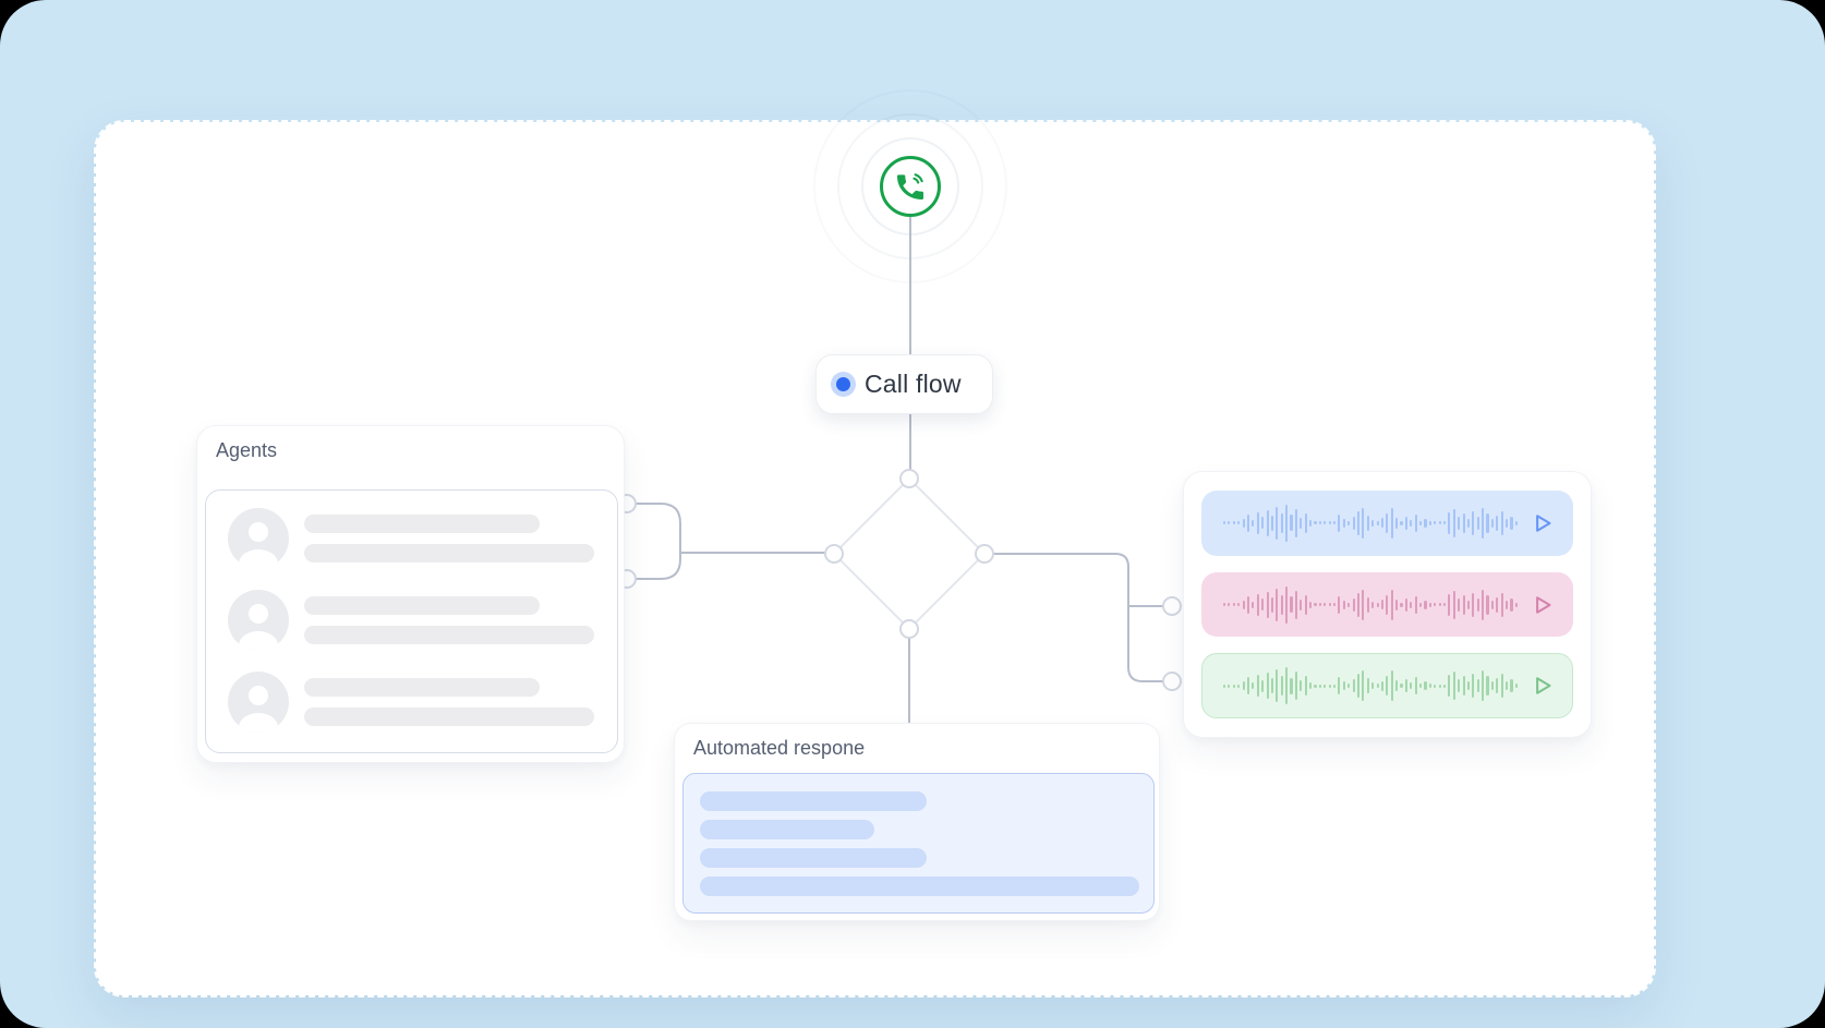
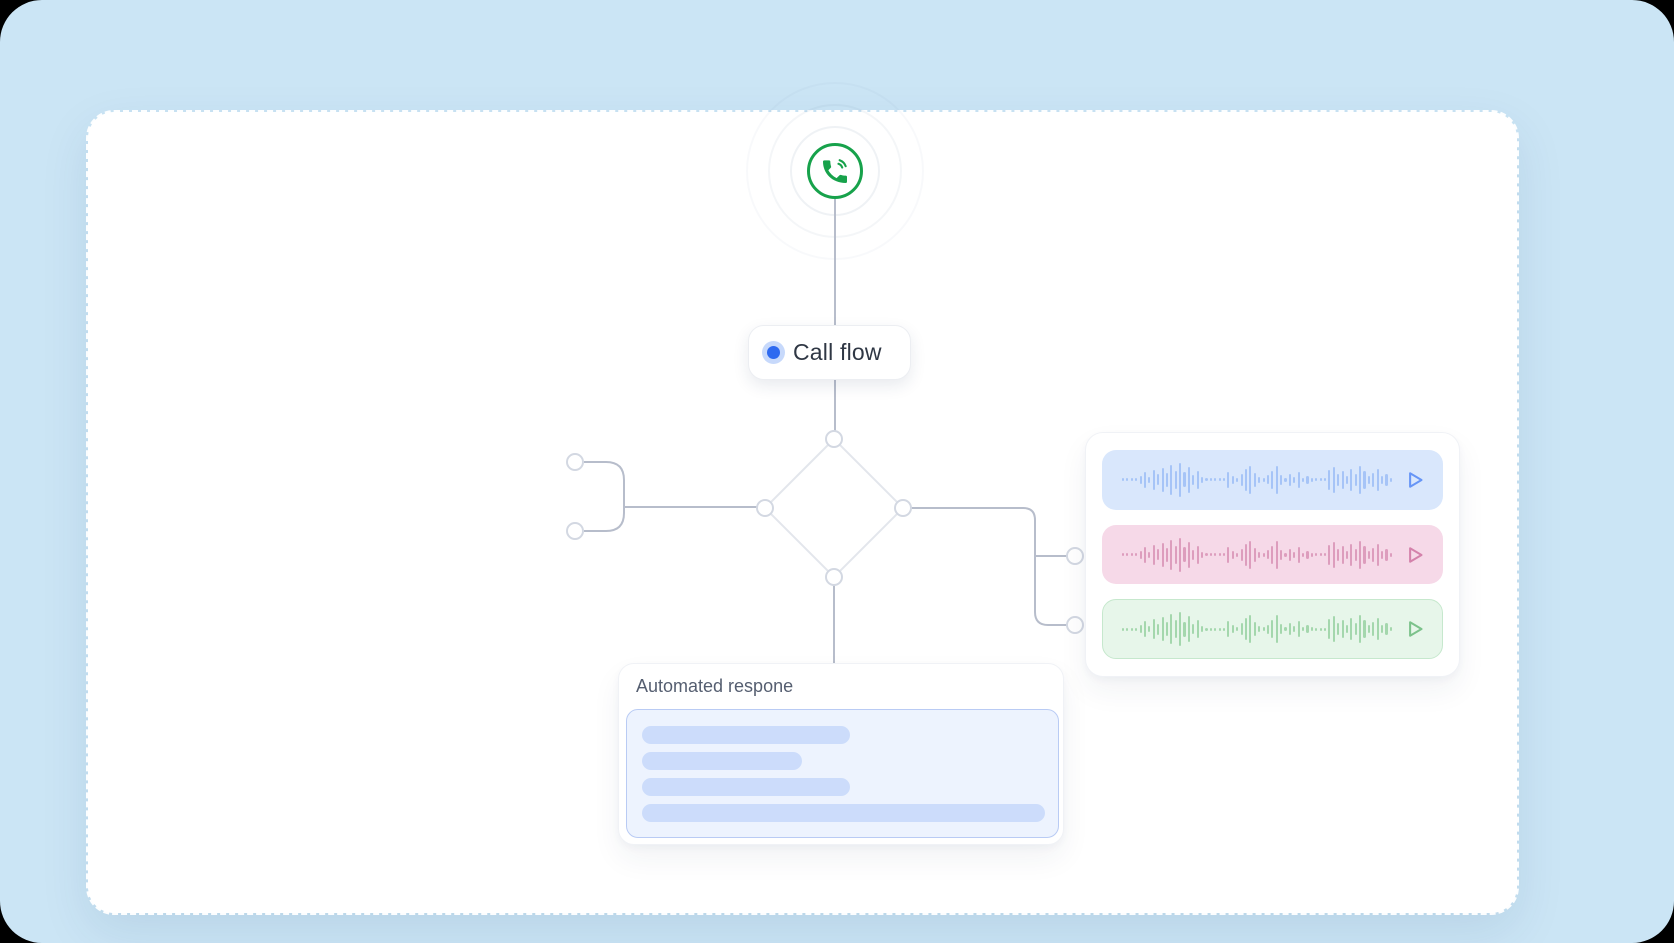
  Call flow
- Agents
  Automated respone
